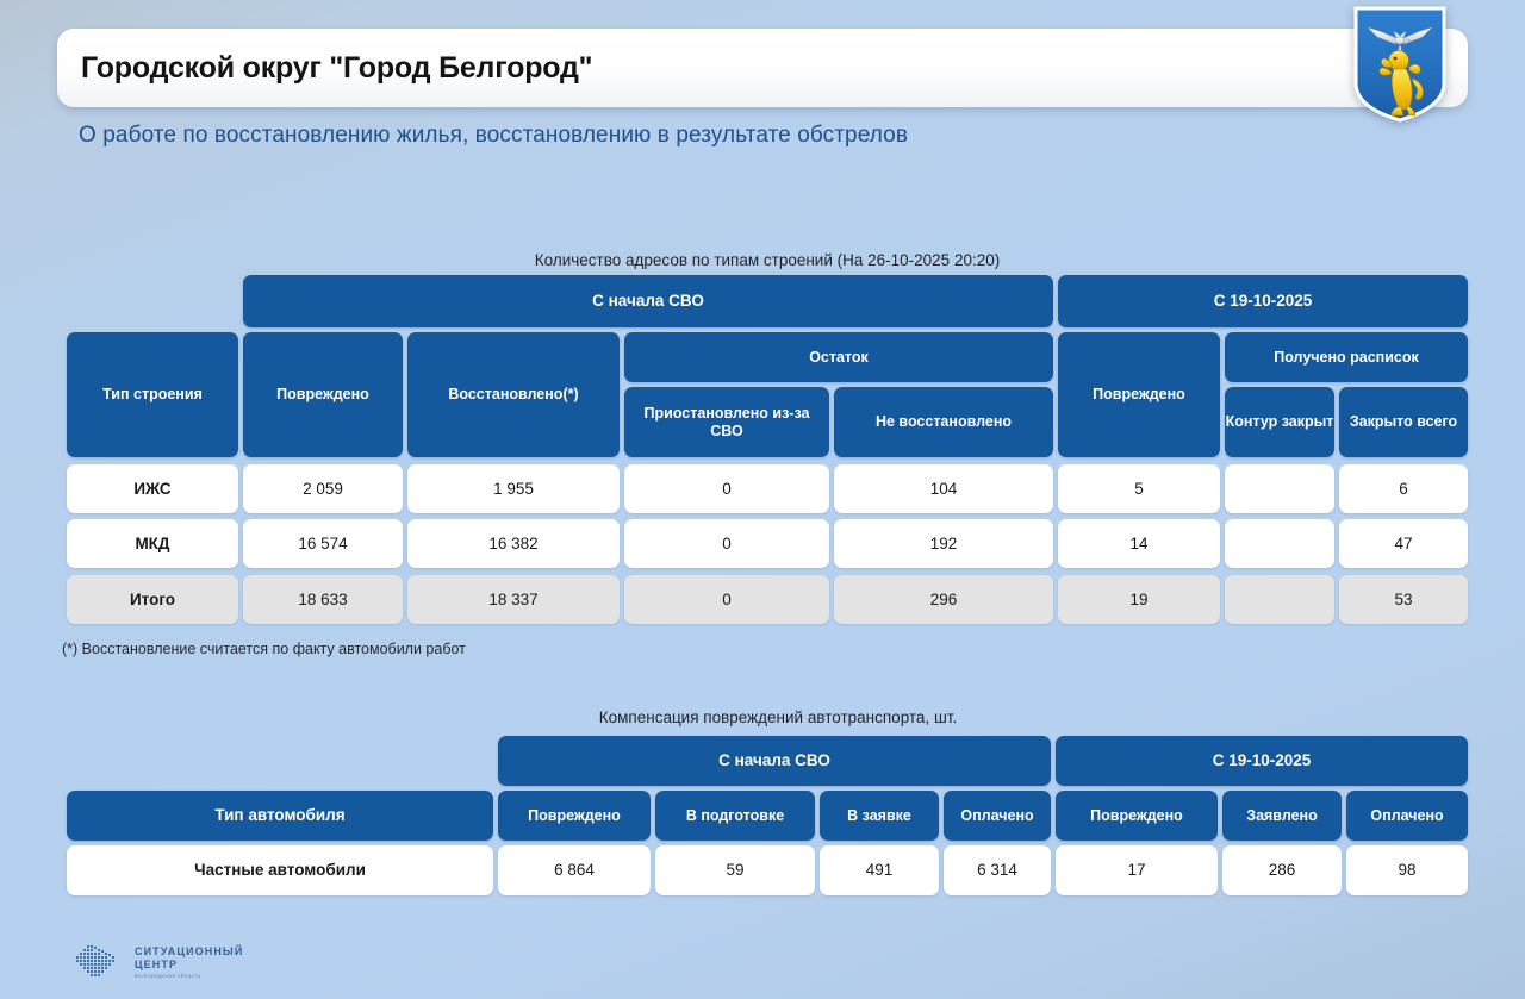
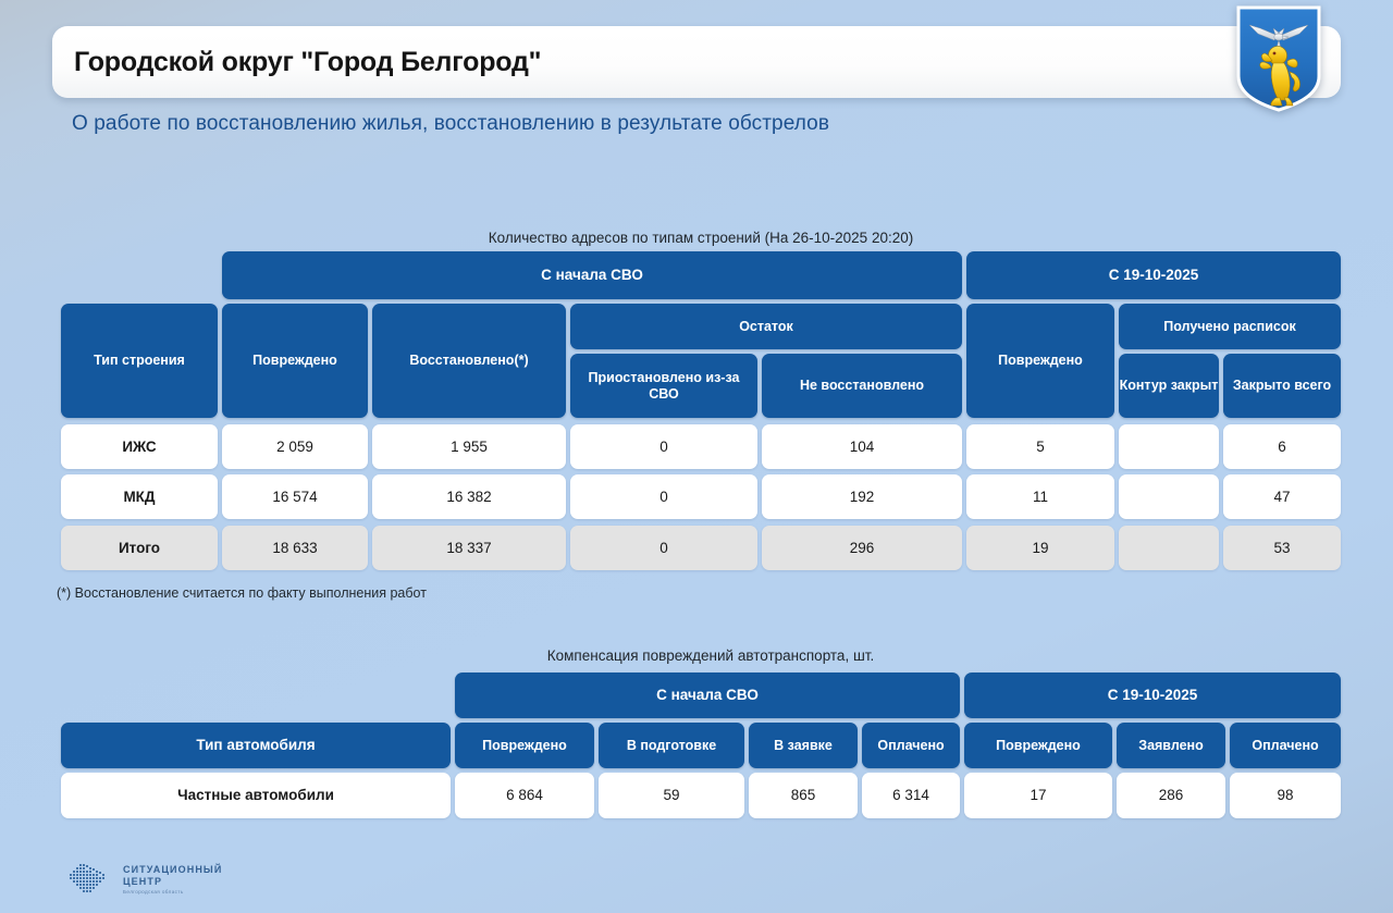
  Городской округ "Город Белгород"
  О работе по восстановлению жилья, восстановлению в результате обстрелов
  Количество адресов по типам строений (На 26-10-2025 20:20)
  С начала СВО
  С 19-10-2025
  Тип строения
  Повреждено
  Восстановлено(*)
  Остаток
  Приостановлено из-за СВО
  Не восстановлено
  Повреждено
  Получено расписок
  Контур закрыт
  Закрыто всего
  ИЖС
  2 059
  1 955
  0
  104
  5
  6
  МКД
  16 574
  16 382
  0
  192
- 14
+ 11
  47
  Итого
  18 633
  18 337
  0
  296
  19
  53
- (*) Восстановление считается по факту автомобили работ
+ (*) Восстановление считается по факту выполнения работ
  Компенсация повреждений автотранспорта, шт.
  С начала СВО
  С 19-10-2025
  Тип автомобиля
  Повреждено
  В подготовке
  В заявке
  Оплачено
  Повреждено
  Заявлено
  Оплачено
  Частные автомобили
  6 864
  59
- 491
+ 865
  6 314
  17
  286
  98
  СИТУАЦИОННЫЙ
  ЦЕНТР
